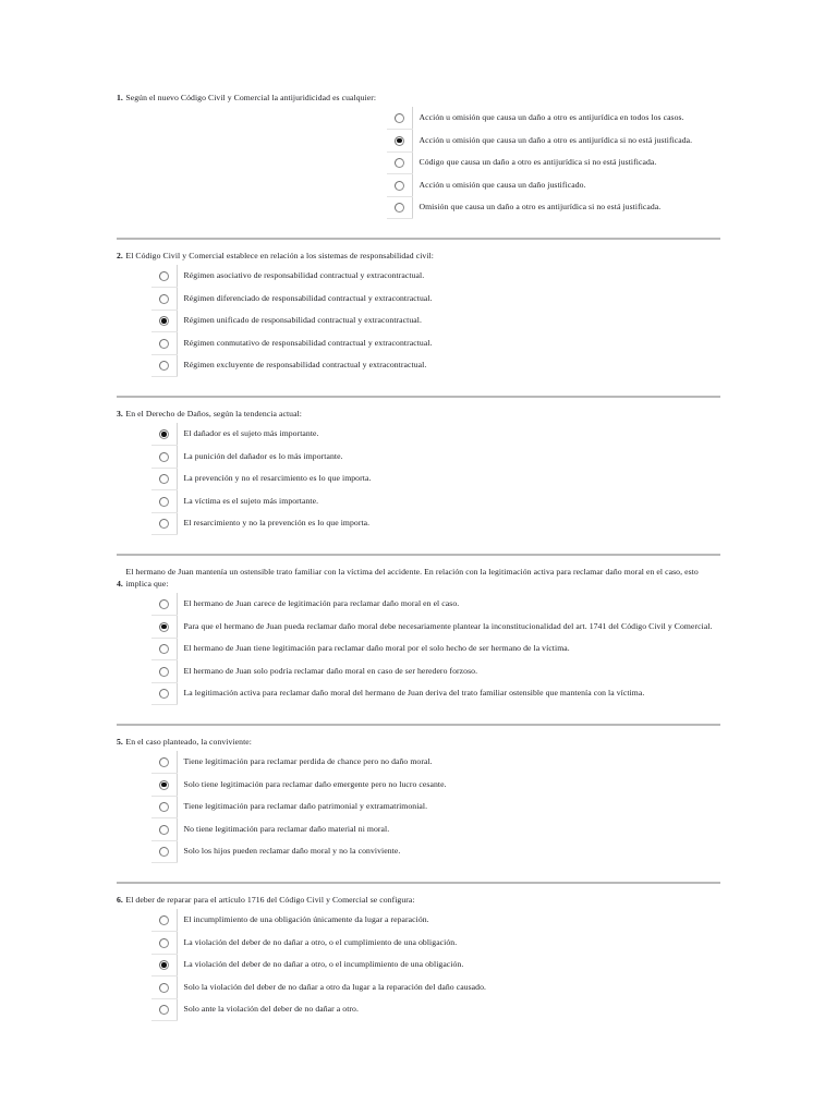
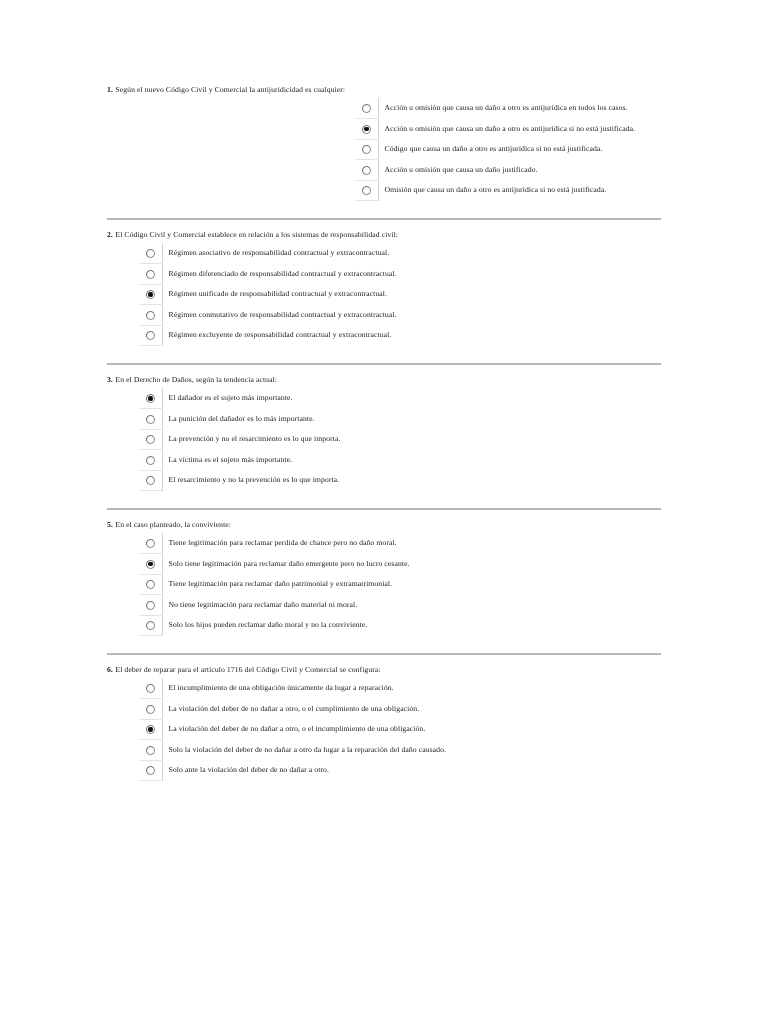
  1.
  Según el nuevo Código Civil y Comercial la antijuridicidad es cualquier:
  	Acción u omisión que causa un daño a otro es antijurídica en todos los casos.
  	Acción u omisión que causa un daño a otro es antijurídica si no está justificada.
  	Código que causa un daño a otro es antijurídica si no está justificada.
  	Acción u omisión que causa un daño justificado.
  	Omisión que causa un daño a otro es antijurídica si no está justificada.
  2.
  El Código Civil y Comercial establece en relación a los sistemas de responsabilidad civil:
  	Régimen asociativo de responsabilidad contractual y extracontractual.
  	Régimen diferenciado de responsabilidad contractual y extracontractual.
  	Régimen unificado de responsabilidad contractual y extracontractual.
  	Régimen conmutativo de responsabilidad contractual y extracontractual.
  	Régimen excluyente de responsabilidad contractual y extracontractual.
  3.
  En el Derecho de Daños, según la tendencia actual:
  	El dañador es el sujeto más importante.
  	La punición del dañador es lo más importante.
  	La prevención y no el resarcimiento es lo que importa.
  	La víctima es el sujeto más importante.
  	El resarcimiento y no la prevención es lo que importa.
- 4.
- El hermano de Juan mantenía un ostensible trato familiar con la víctima del accidente. En relación con la legitimación activa para reclamar daño moral en el caso, esto implica que:
- 	El hermano de Juan carece de legitimación para reclamar daño moral en el caso.
- 	Para que el hermano de Juan pueda reclamar daño moral debe necesariamente plantear la inconstitucionalidad del art. 1741 del Código Civil y Comercial.
- 	El hermano de Juan tiene legitimación para reclamar daño moral por el solo hecho de ser hermano de la víctima.
- 	El hermano de Juan solo podría reclamar daño moral en caso de ser heredero forzoso.
- 	La legitimación activa para reclamar daño moral del hermano de Juan deriva del trato familiar ostensible que mantenía con la víctima.
  5.
  En el caso planteado, la conviviente:
  	Tiene legitimación para reclamar perdida de chance pero no daño moral.
  	Solo tiene legitimación para reclamar daño emergente pero no lucro cesante.
  	Tiene legitimación para reclamar daño patrimonial y extramatrimonial.
  	No tiene legitimación para reclamar daño material ni moral.
  	Solo los hijos pueden reclamar daño moral y no la conviviente.
  6.
  El deber de reparar para el artículo 1716 del Código Civil y Comercial se configura:
  	El incumplimiento de una obligación únicamente da lugar a reparación.
  	La violación del deber de no dañar a otro, o el cumplimiento de una obligación.
  	La violación del deber de no dañar a otro, o el incumplimiento de una obligación.
  	Solo la violación del deber de no dañar a otro da lugar a la reparación del daño causado.
  	Solo ante la violación del deber de no dañar a otro.
